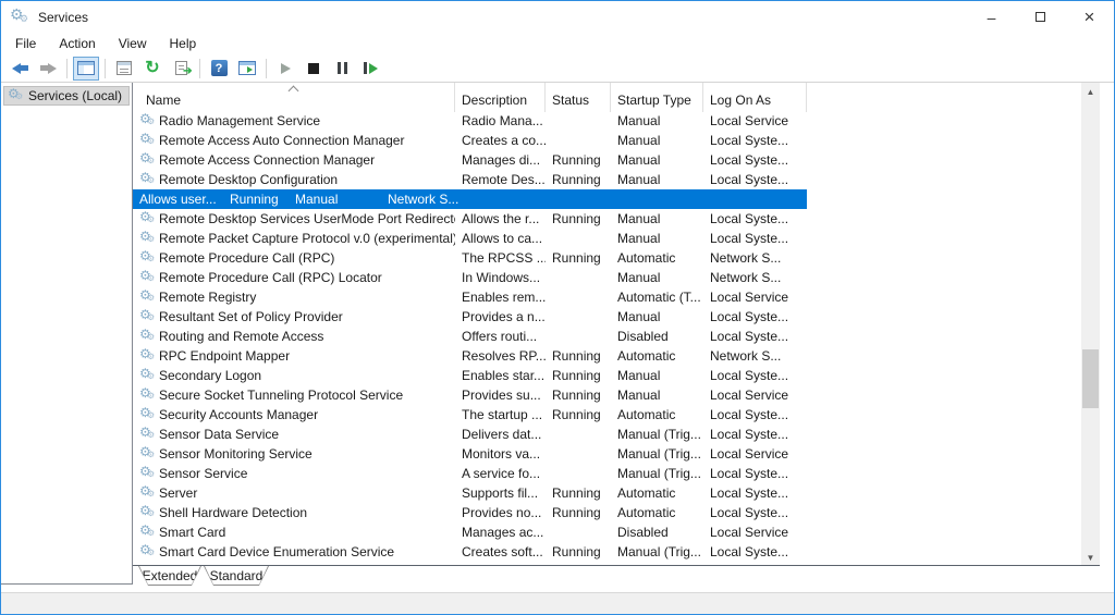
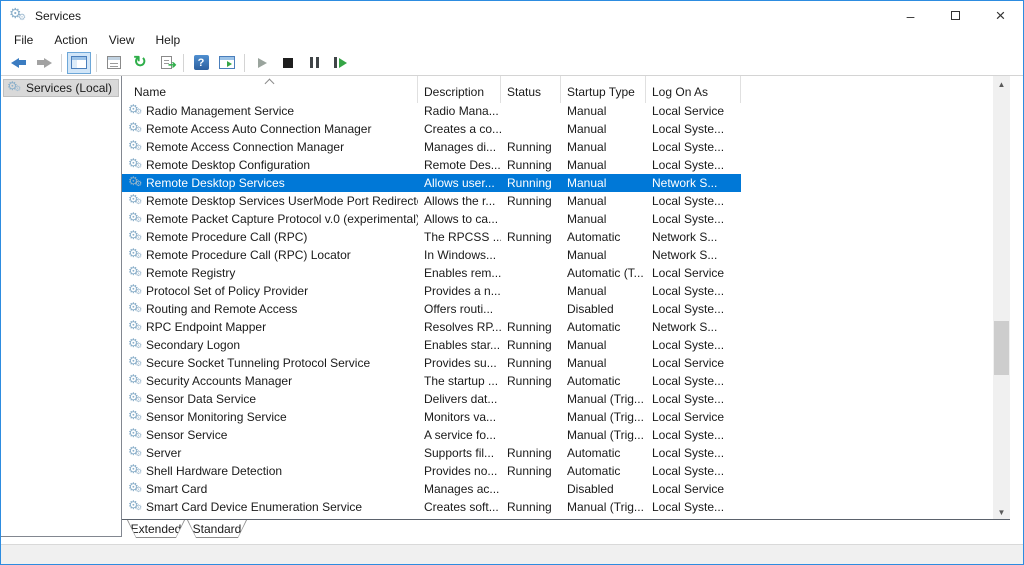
  Services
  –
  ×
  File
  Action
  View
  Help
  ↻
  ?
  Services (Local)
  Name
  Description
  Status
  Startup Type
  Log On As
  Radio Management Service
  Radio Mana...
  Manual
  Local Service
  Remote Access Auto Connection Manager
  Creates a co...
  Manual
  Local Syste...
  Remote Access Connection Manager
  Manages di...
  Running
  Manual
  Local Syste...
  Remote Desktop Configuration
  Remote Des...
  Running
  Manual
  Local Syste...
+ Remote Desktop Services
  Allows user...
  Running
  Manual
  Network S...
  Remote Desktop Services UserMode Port Redirect
  Allows the r...
  Running
  Manual
  Local Syste...
  Remote Packet Capture Protocol v.0 (experimental)
  Allows to ca...
  Manual
  Local Syste...
  Remote Procedure Call (RPC)
  The RPCSS ..
  Running
  Automatic
  Network S...
  Remote Procedure Call (RPC) Locator
  In Windows...
  Manual
  Network S...
  Remote Registry
  Enables rem...
  Automatic (T...
  Local Service
- Resultant Set of Policy Provider
+ Protocol Set of Policy Provider
  Provides a n...
  Manual
  Local Syste...
  Routing and Remote Access
  Offers routi...
  Disabled
  Local Syste...
  RPC Endpoint Mapper
  Resolves RP...
  Running
  Automatic
  Network S...
  Secondary Logon
  Enables star...
  Running
  Manual
  Local Syste...
  Secure Socket Tunneling Protocol Service
  Provides su...
  Running
  Manual
  Local Service
  Security Accounts Manager
  The startup ...
  Running
  Automatic
  Local Syste...
  Sensor Data Service
  Delivers dat...
  Manual (Trig...
  Local Syste...
  Sensor Monitoring Service
  Monitors va...
  Manual (Trig...
  Local Service
  Sensor Service
  A service fo...
  Manual (Trig...
  Local Syste...
  Server
  Supports fil...
  Running
  Automatic
  Local Syste...
  Shell Hardware Detection
  Provides no...
  Running
  Automatic
  Local Syste...
  Smart Card
  Manages ac...
  Disabled
  Local Service
  Smart Card Device Enumeration Service
  Creates soft...
  Running
  Manual (Trig...
  Local Syste...
  ▲
  ▼
  Extended
  Standard
